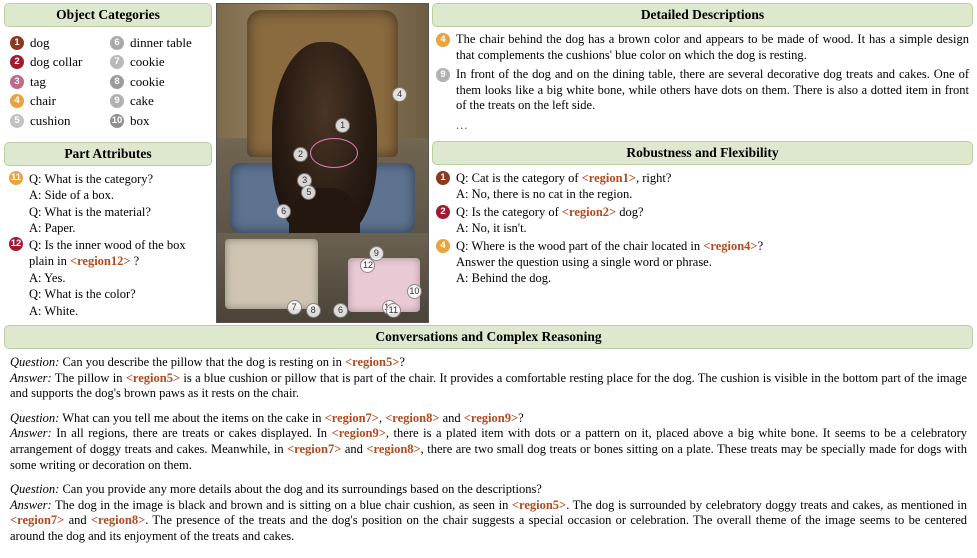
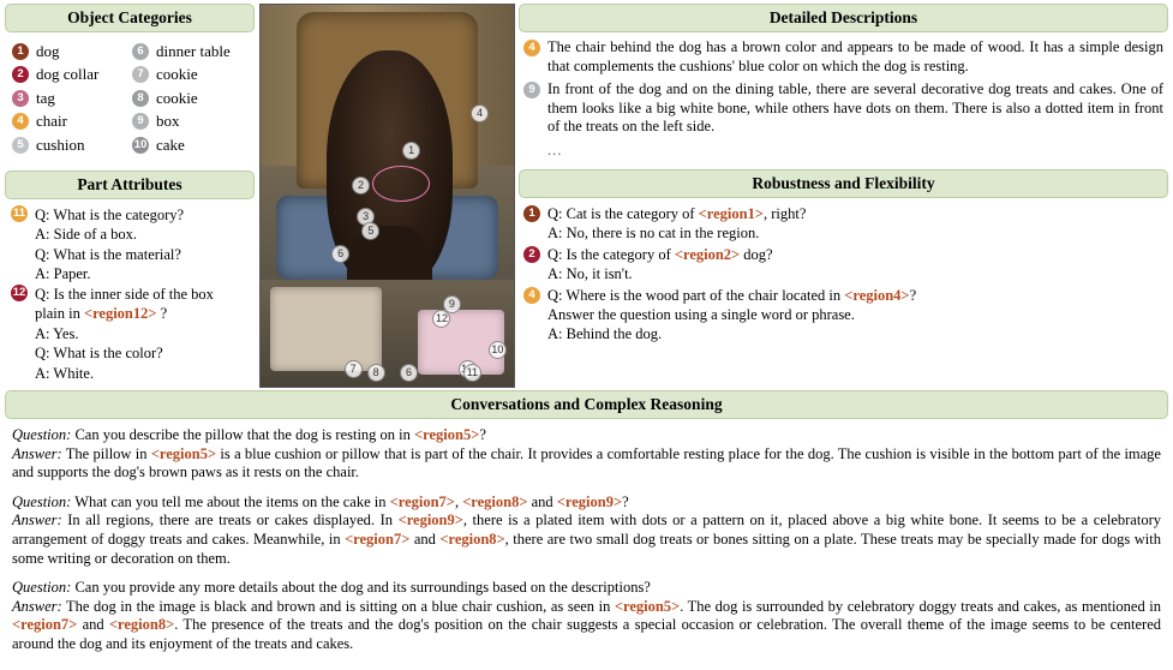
  Object Categories
  1
  dog
  2
  dog collar
  3
  tag
  4
  chair
  5
  cushion
  6
  dinner table
  7
  cookie
  8
  cookie
  9
- cake
+ box
  10
- box
+ cake
  Part Attributes
  11
  Q: What is the category?
  A: Side of a box.
  Q: What is the material?
  A: Paper.
  12
- Q: Is the inner wood of the box
+ Q: Is the inner side of the box
  plain in <region12> ?
  A: Yes.
  Q: What is the color?
  A: White.
  1
  2
  3
  5
  4
  6
  9
  10
  7
  8
  6
  12
  11
  10
  Detailed Descriptions
  4
  The chair behind the dog has a brown color and appears to be made of wood. It has a simple design that complements the cushions' blue color on which the dog is resting.
  9
  In front of the dog and on the dining table, there are several decorative dog treats and cakes. One of them looks like a big white bone, while others have dots on them. There is also a dotted item in front of the treats on the left side.
  ...
  Robustness and Flexibility
  1
  Q: Cat is the category of <region1>, right?
  A: No, there is no cat in the region.
  2
  Q: Is the category of <region2> dog?
  A: No, it isn't.
  4
  Q: Where is the wood part of the chair located in <region4>?
  Answer the question using a single word or phrase.
  A: Behind the dog.
  Conversations and Complex Reasoning
  Question: Can you describe the pillow that the dog is resting on in <region5>?
  Answer: The pillow in <region5> is a blue cushion or pillow that is part of the chair. It provides a comfortable resting place for the dog. The cushion is visible in the bottom part of the image and supports the dog's brown paws as it rests on the chair.
  Question: What can you tell me about the items on the cake in <region7>, <region8> and <region9>?
  Answer: In all regions, there are treats or cakes displayed. In <region9>, there is a plated item with dots or a pattern on it, placed above a big white bone. It seems to be a celebratory arrangement of doggy treats and cakes. Meanwhile, in <region7> and <region8>, there are two small dog treats or bones sitting on a plate. These treats may be specially made for dogs with some writing or decoration on them.
  Question: Can you provide any more details about the dog and its surroundings based on the descriptions?
  Answer: The dog in the image is black and brown and is sitting on a blue chair cushion, as seen in <region5>. The dog is surrounded by celebratory doggy treats and cakes, as mentioned in <region7> and <region8>. The presence of the treats and the dog's position on the chair suggests a special occasion or celebration. The overall theme of the image seems to be centered around the dog and its enjoyment of the treats and cakes.
